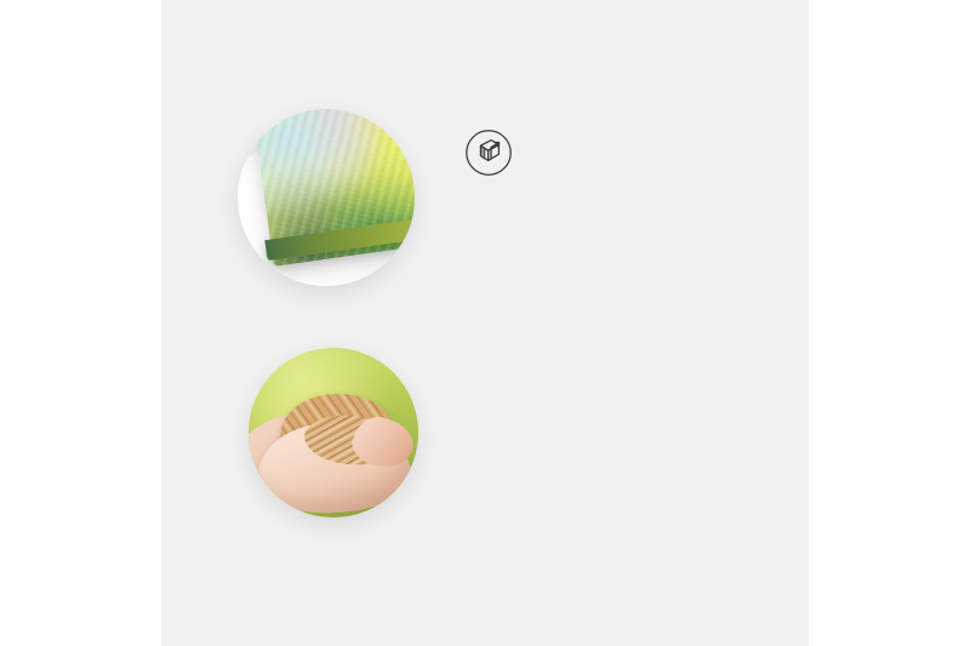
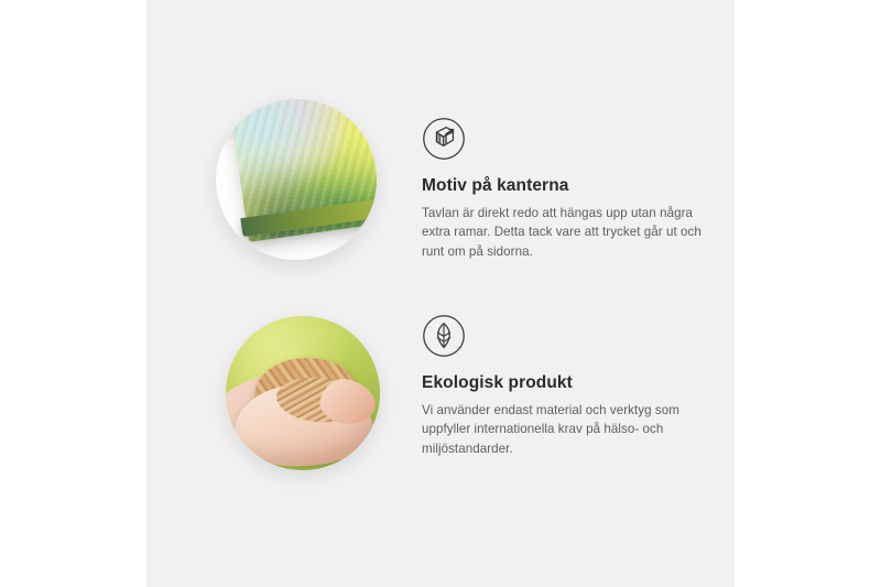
+ Motiv på kanterna
+ Tavlan är direkt redo att hängas upp utan några extra ramar. Detta tack vare att trycket går ut och runt om på sidorna.
+ Ekologisk produkt
+ Vi använder endast material och verktyg som uppfyller internationella krav på hälso- och miljöstandarder.
